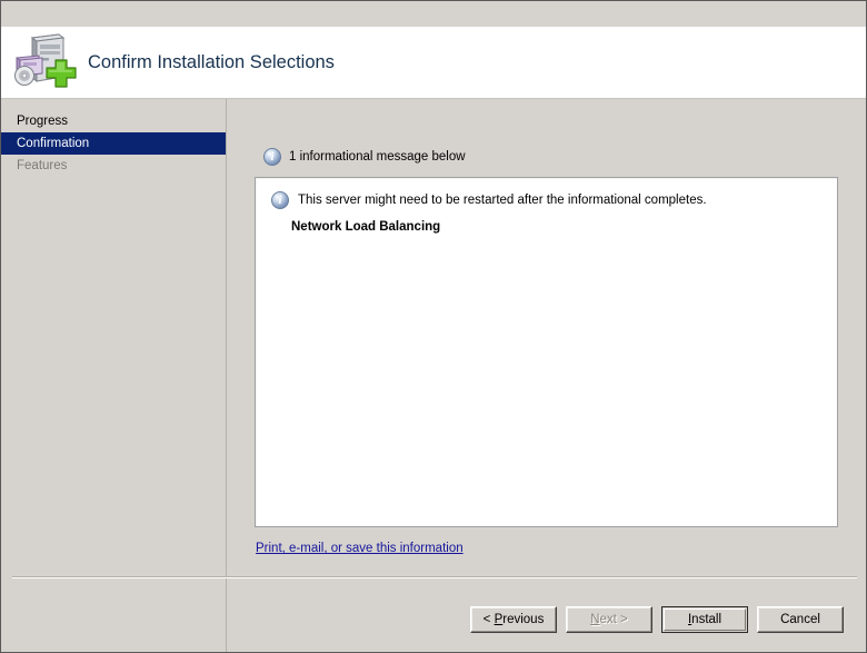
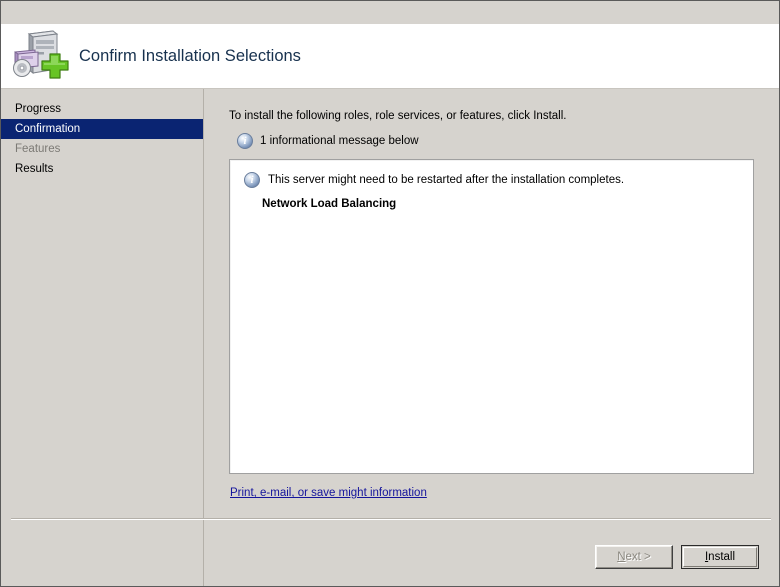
  Confirm Installation Selections
  Progress
  Confirmation
  Features
+ Results
+ To install the following roles, role services, or features, click Install.
  i
  1 informational message below
  i
- This server might need to be restarted after the informational completes.
+ This server might need to be restarted after the installation completes.
  Network Load Balancing
- Print, e-mail, or save this information
+ Print, e-mail, or save might information
- < Previous
  Next >
  Install
- Cancel
